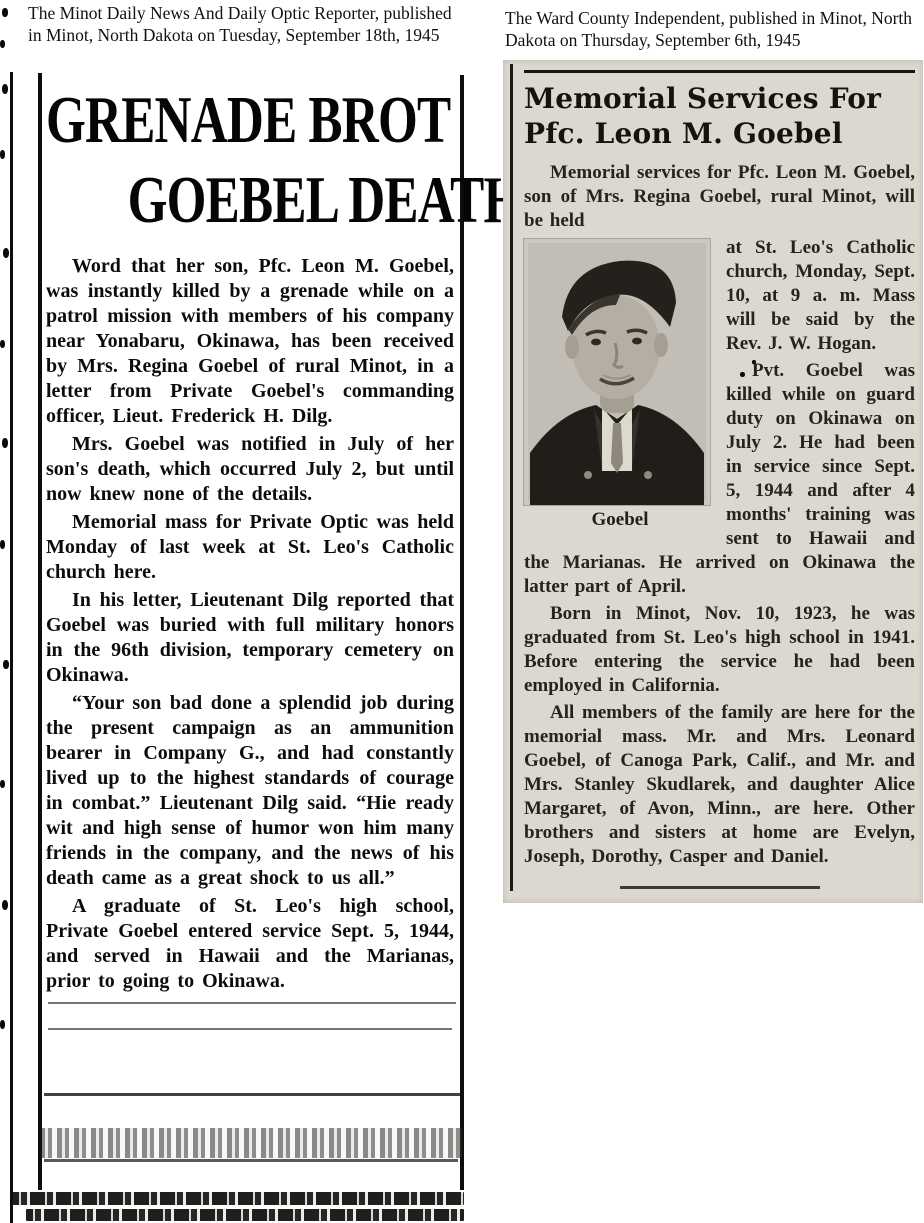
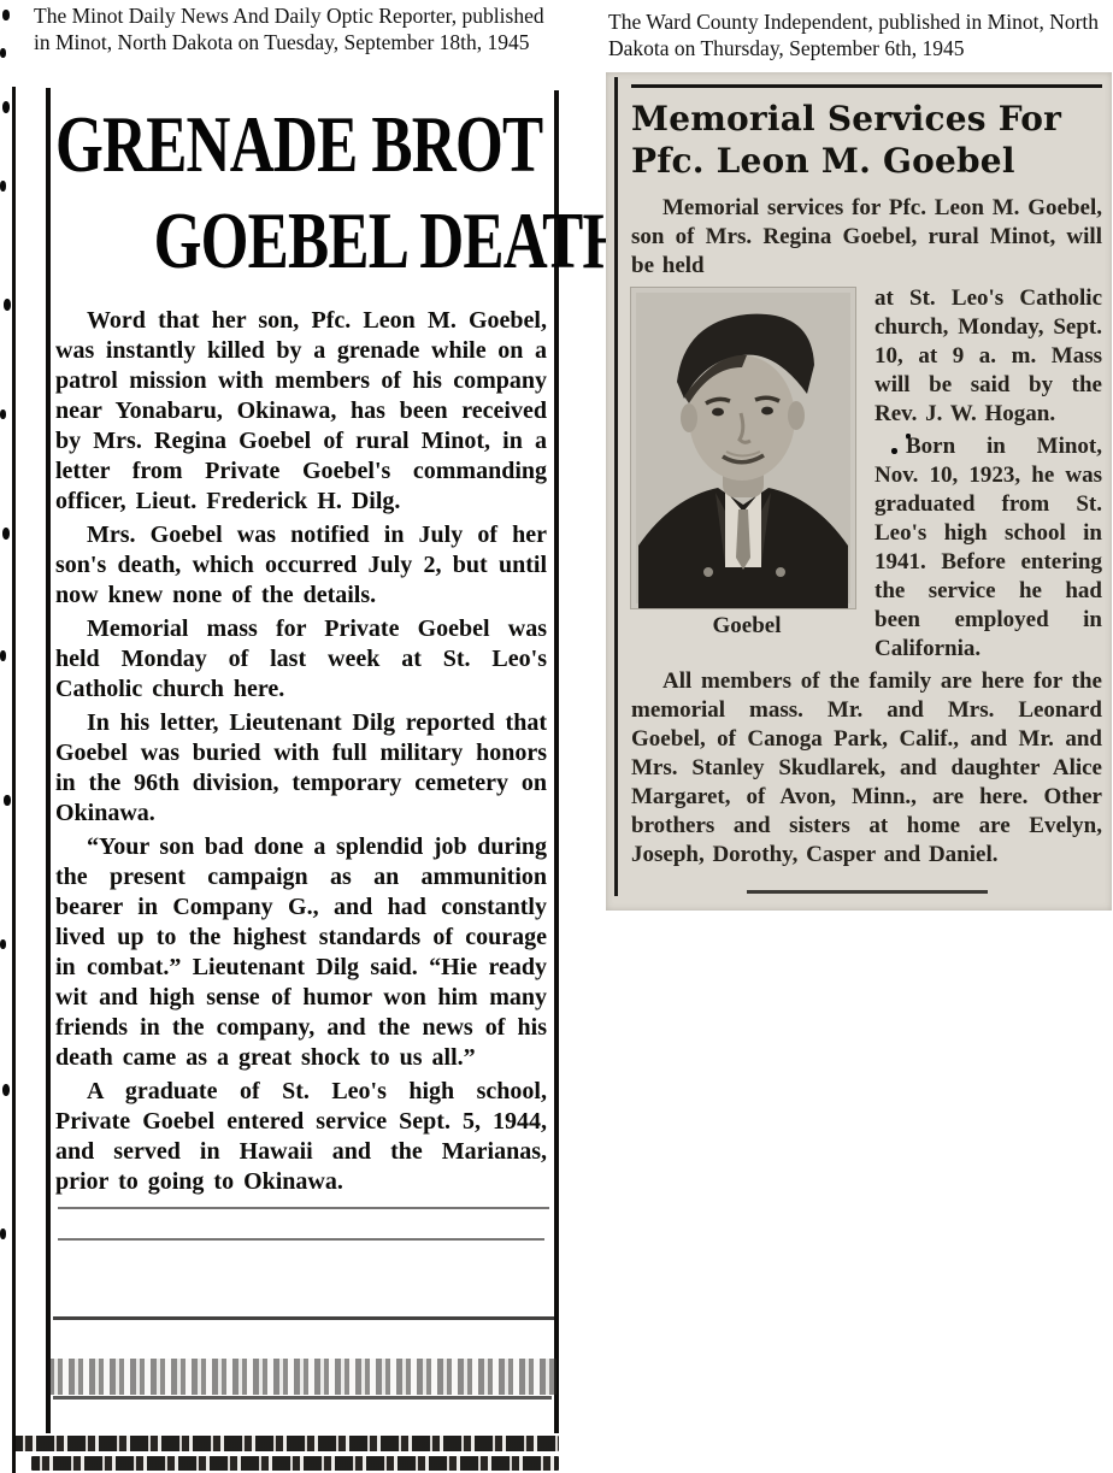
  The Minot Daily News And Daily Optic Reporter, published in Minot, North Dakota on Tuesday, September 18th, 1945
  The Ward County Independent, published in Minot, North Dakota on Thursday, September 6th, 1945
  GRENADE BROT
  GOEBEL DEAT
  Word that her son, Pfc. Leon M. Goebel, was instantly killed by a grenade while on a patrol mission with members of his company near Yonabaru, Okinawa, has been received by Mrs. Regina Goebel of rural Minot, in a letter from Private Goebel's commanding officer, Lieut. Frederick H. Dilg.
  Mrs. Goebel was notified in July of her son's death, which occurred July 2, but until now knew none of the details.
- Memorial mass for Private Optic was held Monday of last week at St. Leo's Catholic church here.
+ Memorial mass for Private Goebel was held Monday of last week at St. Leo's Catholic church here.
  In his letter, Lieutenant Dilg reported that Goebel was buried with full military honors in the 96th division, temporary cemetery on Okinawa.
  “Your son bad done a splendid job during the present campaign as an ammunition bearer in Company G., and had constantly lived up to the highest standards of courage in combat.” Lieutenant Dilg said. “Hie ready wit and high sense of humor won him many friends in the company, and the news of his death came as a great shock to us all.”
  A graduate of St. Leo's high school, Private Goebel entered service Sept. 5, 1944, and served in Hawaii and the Marianas, prior to going to Okinawa.
  Memorial Services For
  Pfc. Leon M. Goebel
  Memorial services for Pfc. Leon M. Goebel, son of Mrs. Regina Goebel, rural Minot, will be held
  Goebel
  at St. Leo's Catholic church, Monday, Sept. 10, at 9 a. m. Mass will be said by the Rev. J. W. Hogan.
- Pvt. Goebel was killed while on guard duty on Okinawa on July 2. He had been in service since Sept. 5, 1944 and after 4 months' training was sent to Hawaii and the Marianas. He arrived on Okinawa the latter part of April.
  Born in Minot, Nov. 10, 1923, he was graduated from St. Leo's high school in 1941. Before entering the service he had been employed in California.
  All members of the family are here for the memorial mass. Mr. and Mrs. Leonard Goebel, of Canoga Park, Calif., and Mr. and Mrs. Stanley Skudlarek, and daughter Alice Margaret, of Avon, Minn., are here. Other brothers and sisters at home are Evelyn, Joseph, Dorothy, Casper and Daniel.
